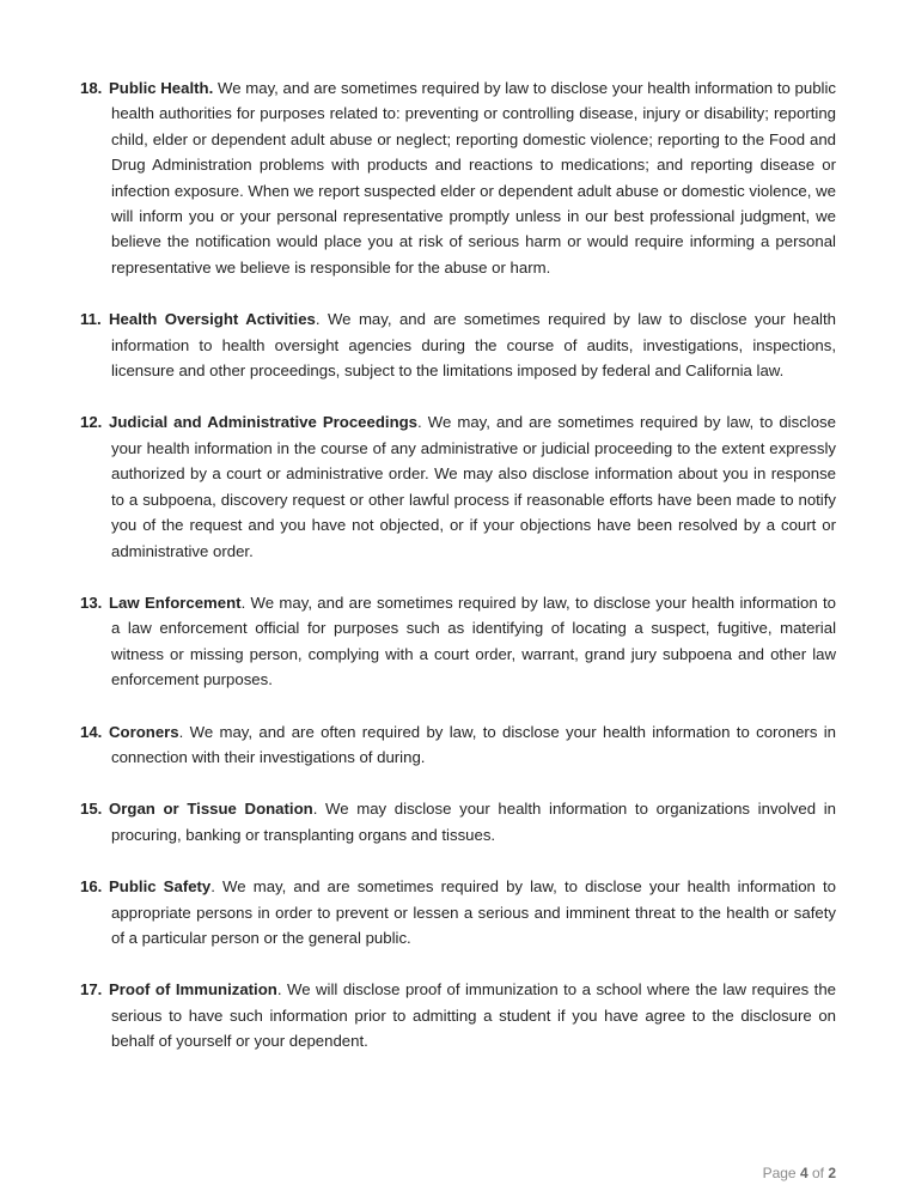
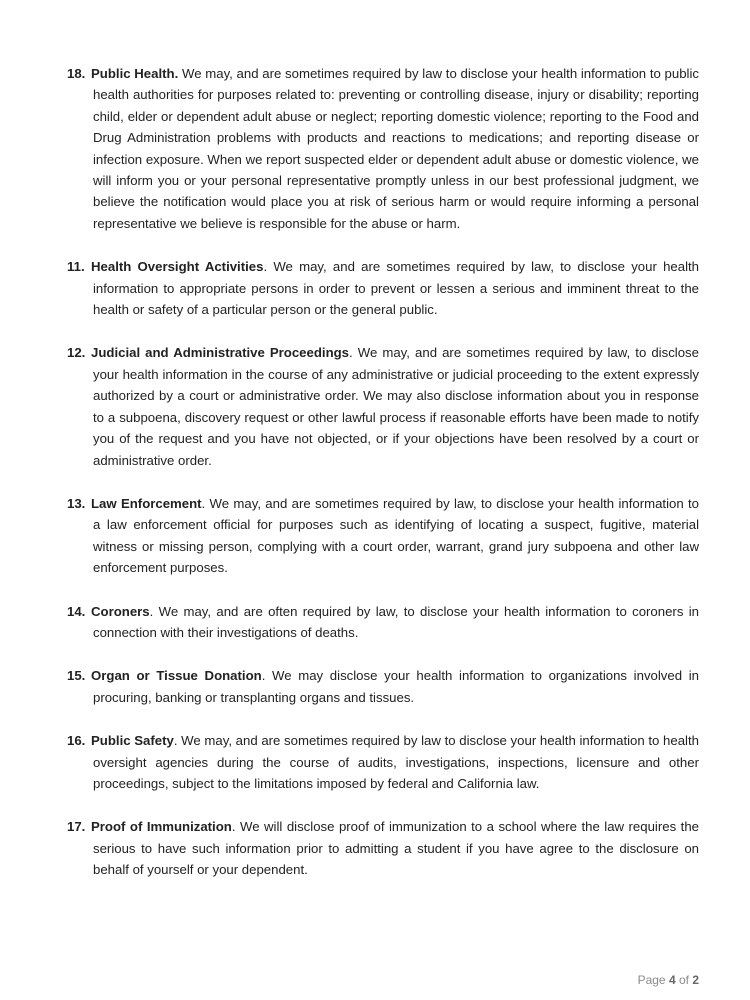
  18. Public Health. We may, and are sometimes required by law to disclose your health information to public health authorities for purposes related to: preventing or controlling disease, injury or disability; reporting child, elder or dependent adult abuse or neglect; reporting domestic violence; reporting to the Food and Drug Administration problems with products and reactions to medications; and reporting disease or infection exposure. When we report suspected elder or dependent adult abuse or domestic violence, we will inform you or your personal representative promptly unless in our best professional judgment, we believe the notification would place you at risk of serious harm or would require informing a personal representative we believe is responsible for the abuse or harm.
- 11. Health Oversight Activities. We may, and are sometimes required by law to disclose your health information to health oversight agencies during the course of audits, investigations, inspections, licensure and other proceedings, subject to the limitations imposed by federal and California law.
+ 11. Health Oversight Activities. We may, and are sometimes required by law, to disclose your health information to appropriate persons in order to prevent or lessen a serious and imminent threat to the health or safety of a particular person or the general public.
  12. Judicial and Administrative Proceedings. We may, and are sometimes required by law, to disclose your health information in the course of any administrative or judicial proceeding to the extent expressly authorized by a court or administrative order. We may also disclose information about you in response to a subpoena, discovery request or other lawful process if reasonable efforts have been made to notify you of the request and you have not objected, or if your objections have been resolved by a court or administrative order.
  13. Law Enforcement. We may, and are sometimes required by law, to disclose your health information to a law enforcement official for purposes such as identifying of locating a suspect, fugitive, material witness or missing person, complying with a court order, warrant, grand jury subpoena and other law enforcement purposes.
- 14. Coroners. We may, and are often required by law, to disclose your health information to coroners in connection with their investigations of during.
+ 14. Coroners. We may, and are often required by law, to disclose your health information to coroners in connection with their investigations of deaths.
  15. Organ or Tissue Donation. We may disclose your health information to organizations involved in procuring, banking or transplanting organs and tissues.
- 16. Public Safety. We may, and are sometimes required by law, to disclose your health information to appropriate persons in order to prevent or lessen a serious and imminent threat to the health or safety of a particular person or the general public.
+ 16. Public Safety. We may, and are sometimes required by law to disclose your health information to health oversight agencies during the course of audits, investigations, inspections, licensure and other proceedings, subject to the limitations imposed by federal and California law.
  17. Proof of Immunization. We will disclose proof of immunization to a school where the law requires the serious to have such information prior to admitting a student if you have agree to the disclosure on behalf of yourself or your dependent.
  Page 4 of 2
